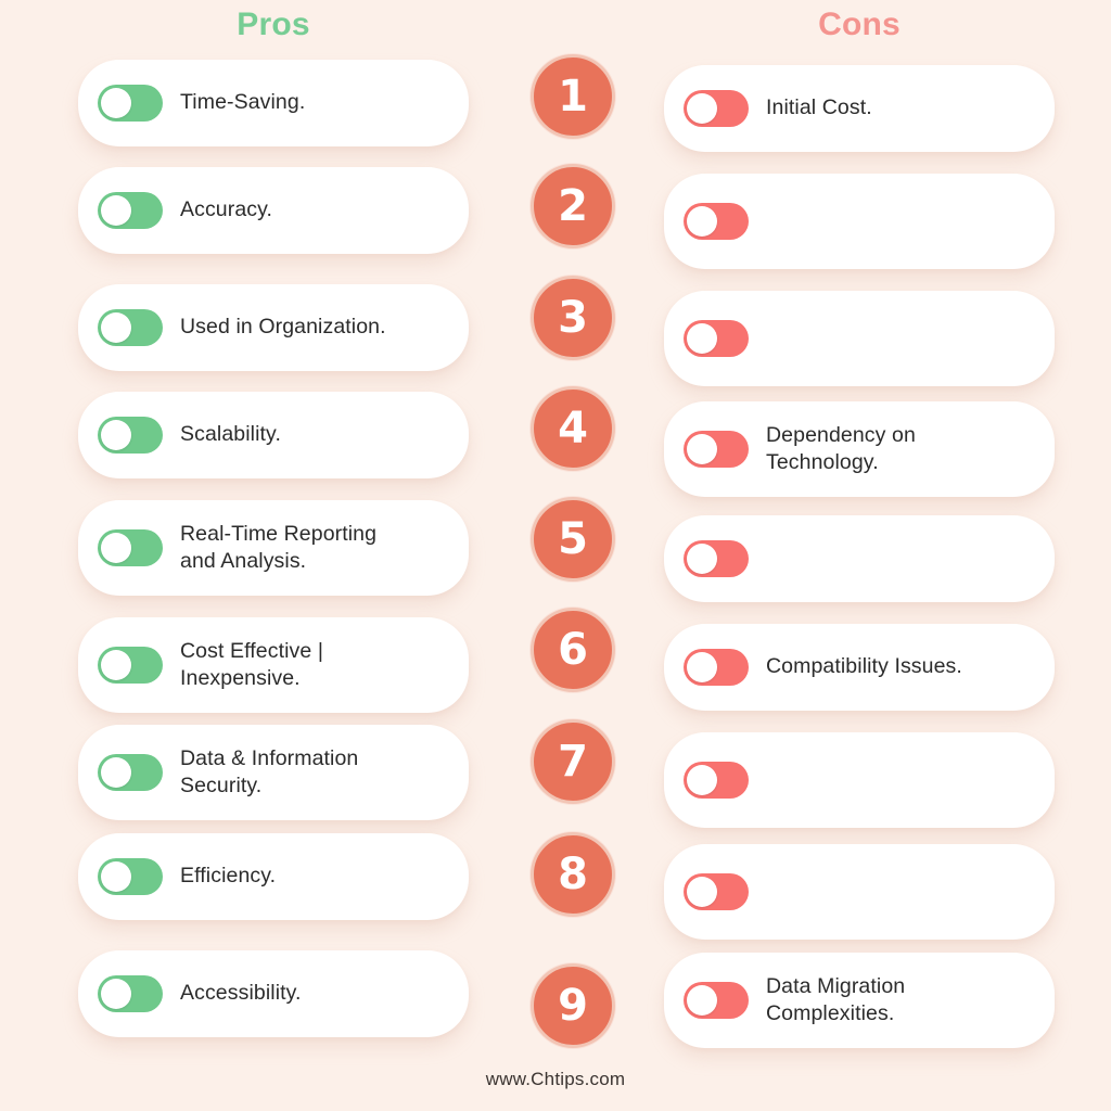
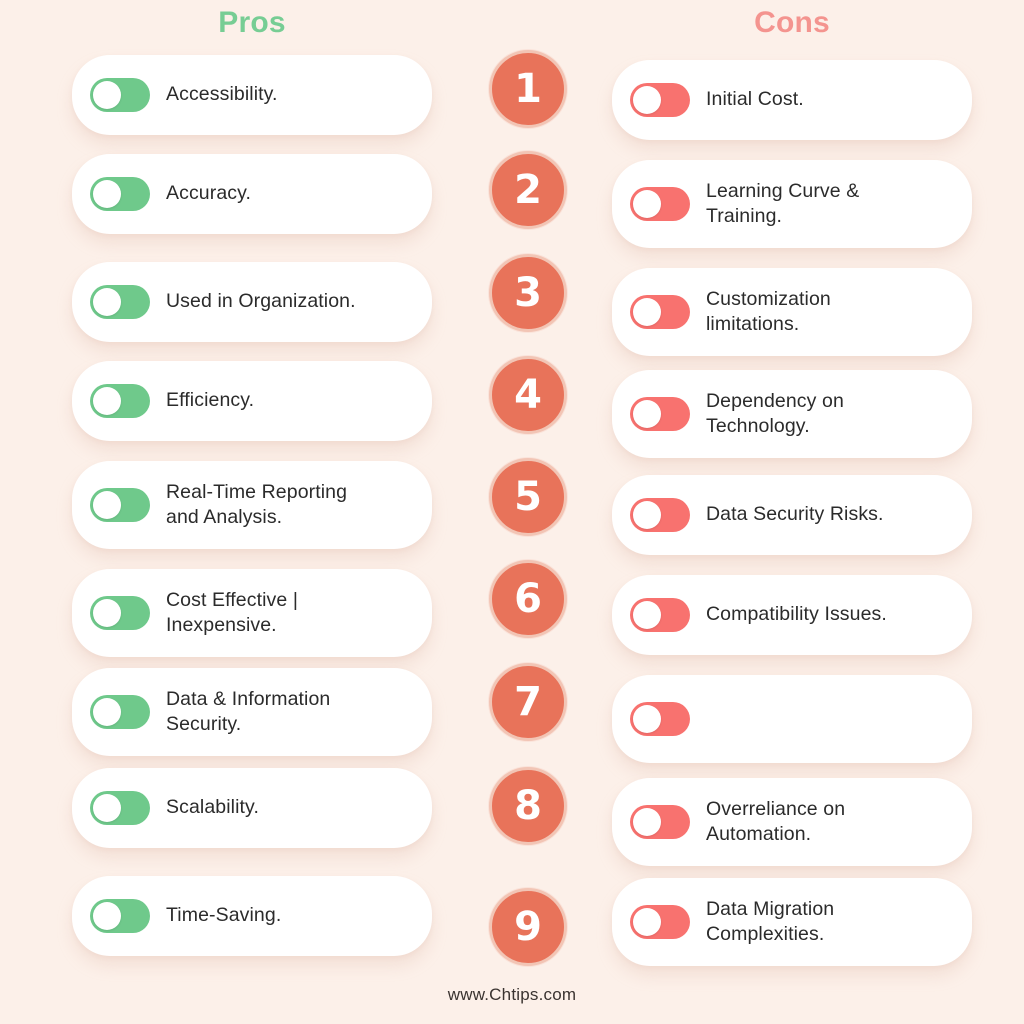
  Pros
  Cons
- Time-Saving.
+ Accessibility.
  Accuracy.
  Used in Organization.
- Scalability.
+ Efficiency.
  Real-Time Reporting
  and Analysis.
  Cost Effective |
  Inexpensive.
  Data & Information
  Security.
- Efficiency.
+ Scalability.
- Accessibility.
+ Time-Saving.
  1
  2
  3
  4
  5
  6
  7
  8
  9
  Initial Cost.
+ Learning Curve &
+ Training.
+ Customization
+ limitations.
  Dependency on
  Technology.
+ Data Security Risks.
  Compatibility Issues.
+ Overreliance on
+ Automation.
  Data Migration
  Complexities.
  www.Chtips.com
